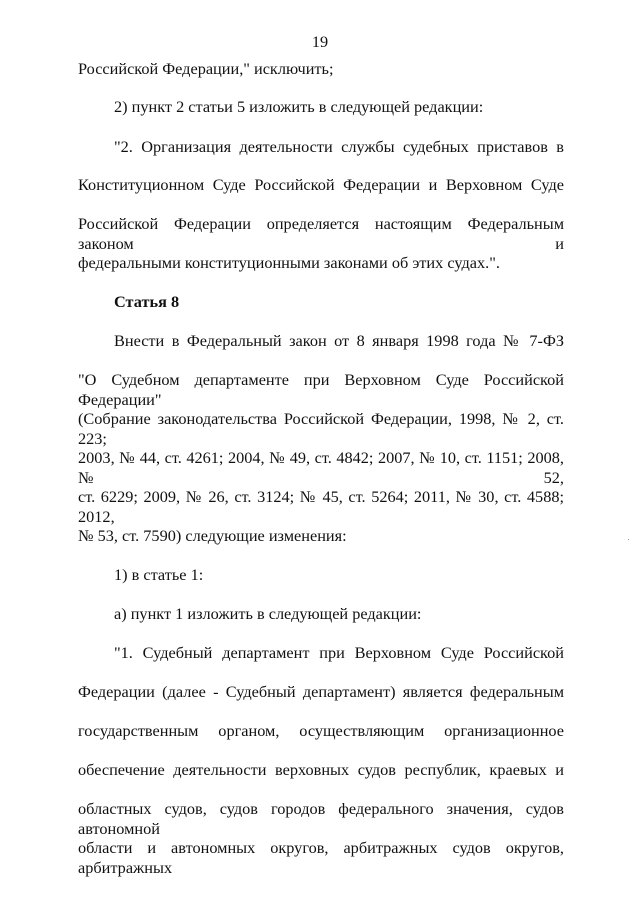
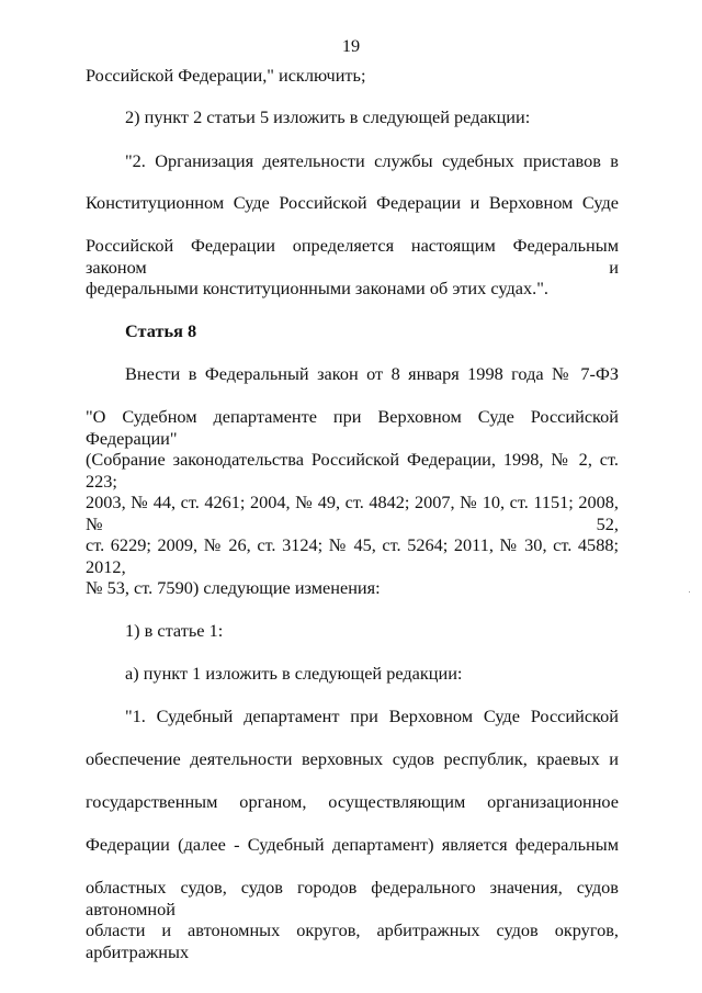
  19
  Российской Федерации," исключить;
  2) пункт 2 статьи 5 изложить в следующей редакции:
  "2. Организация деятельности службы судебных приставов в
  Конституционном Суде Российской Федерации и Верховном Суде
  Российской Федерации определяется настоящим Федеральным законом и
  федеральными конституционными законами об этих судах.".
  Статья 8
  Внести в Федеральный закон от 8 января 1998 года № 7-ФЗ
  "О Судебном департаменте при Верховном Суде Российской Федерации"
  (Собрание законодательства Российской Федерации, 1998, № 2, ст. 223;
  2003, № 44, ст. 4261; 2004, № 49, ст. 4842; 2007, № 10, ст. 1151; 2008, № 52,
  ст. 6229; 2009, № 26, ст. 3124; № 45, ст. 5264; 2011, № 30, ст. 4588; 2012,
  № 53, ст. 7590) следующие изменения:
  1) в статье 1:
  а) пункт 1 изложить в следующей редакции:
  "1. Судебный департамент при Верховном Суде Российской
- Федерации (далее - Судебный департамент) является федеральным
+ обеспечение деятельности верховных судов республик, краевых и
  государственным органом, осуществляющим организационное
- обеспечение деятельности верховных судов республик, краевых и
+ Федерации (далее - Судебный департамент) является федеральным
  областных судов, судов городов федерального значения, судов автономной
  области и автономных округов, арбитражных судов округов, арбитражных
